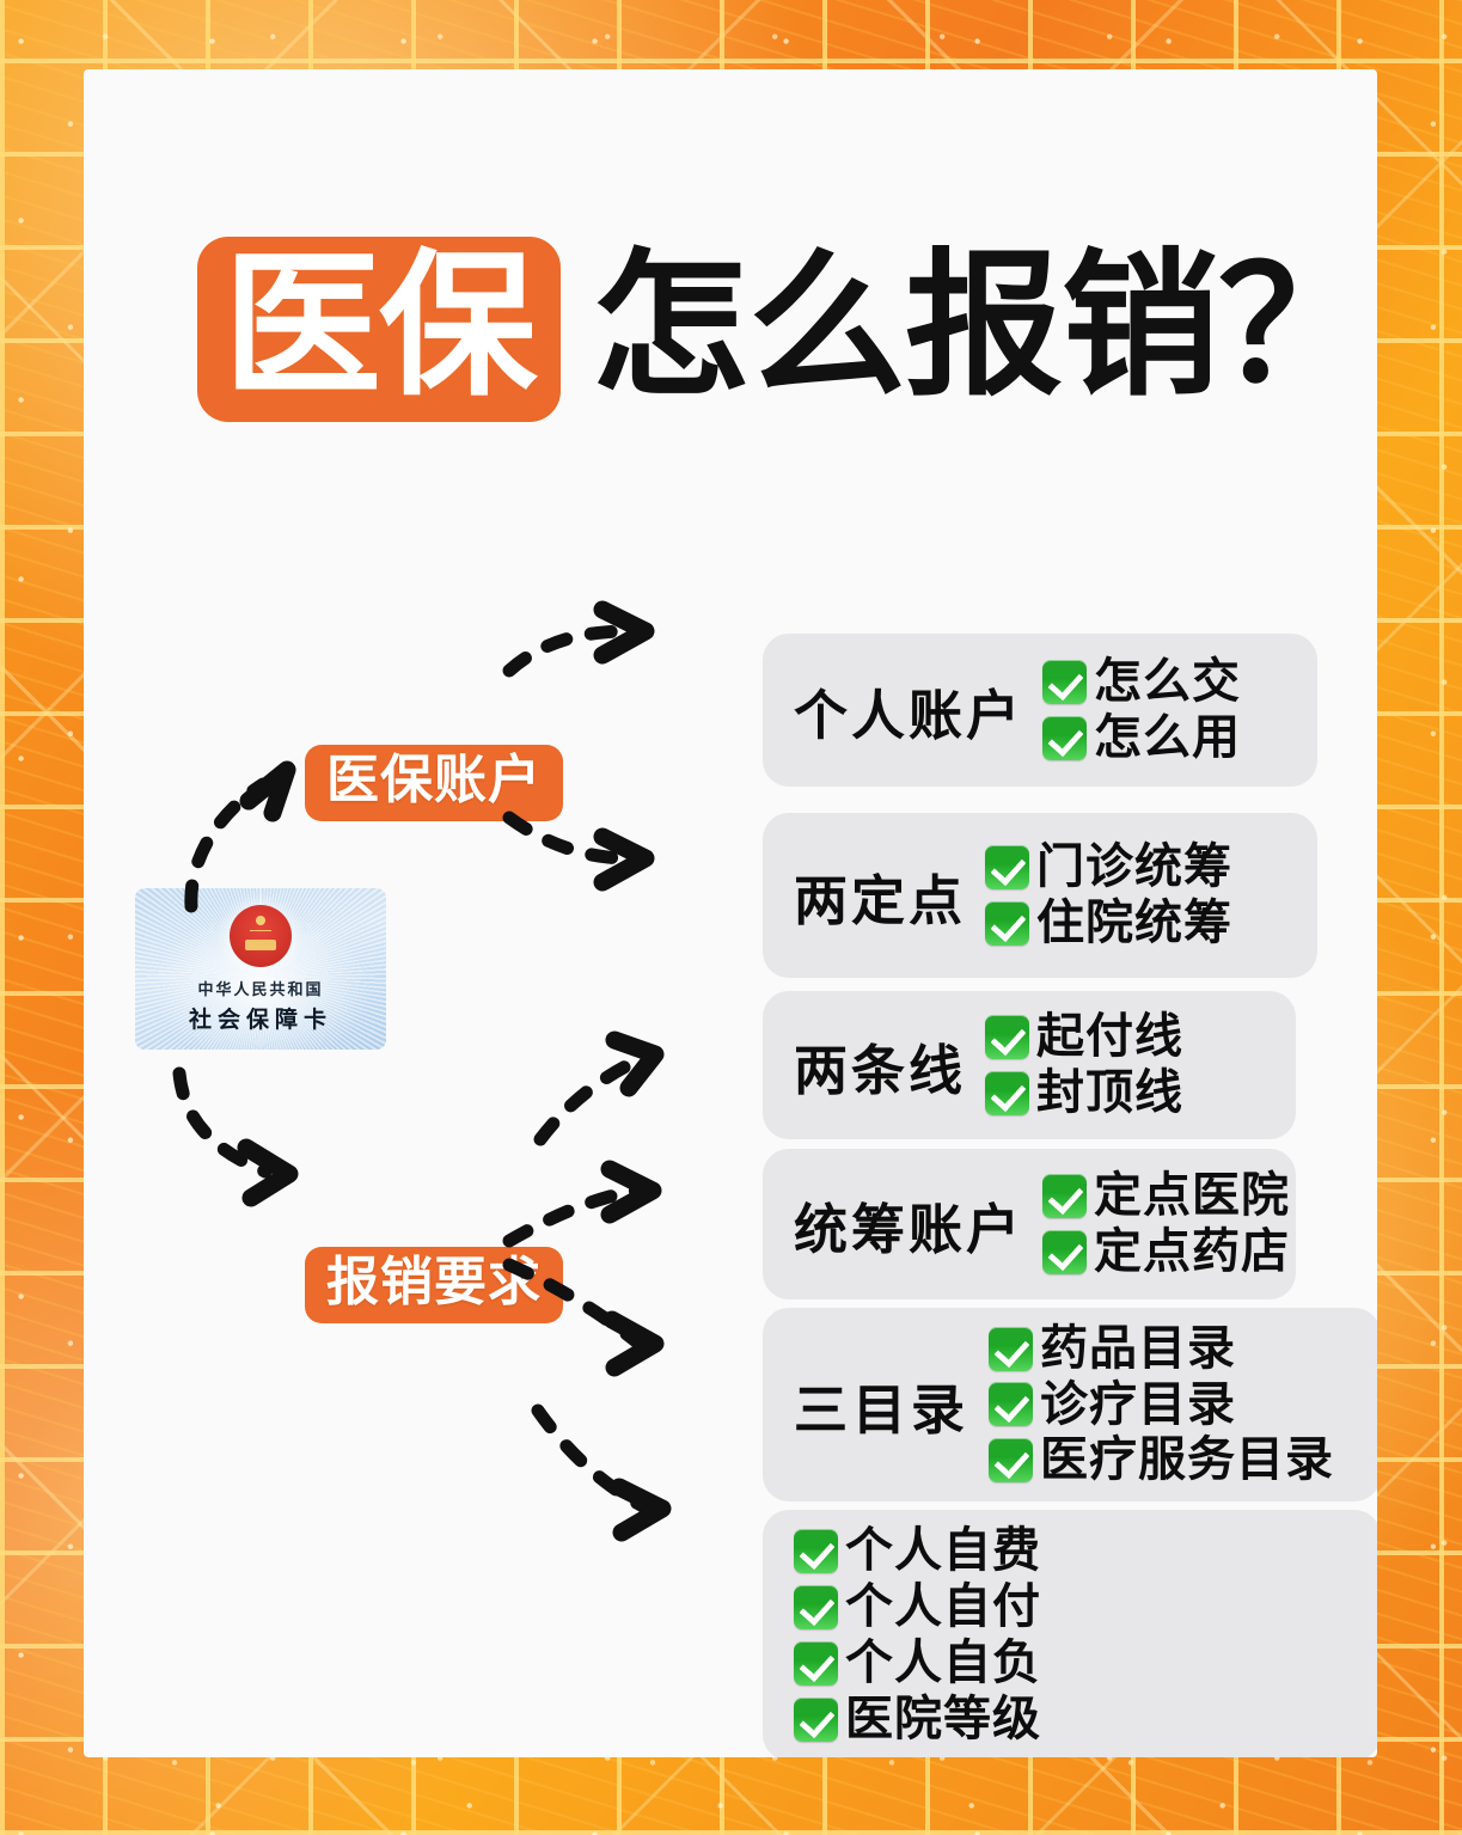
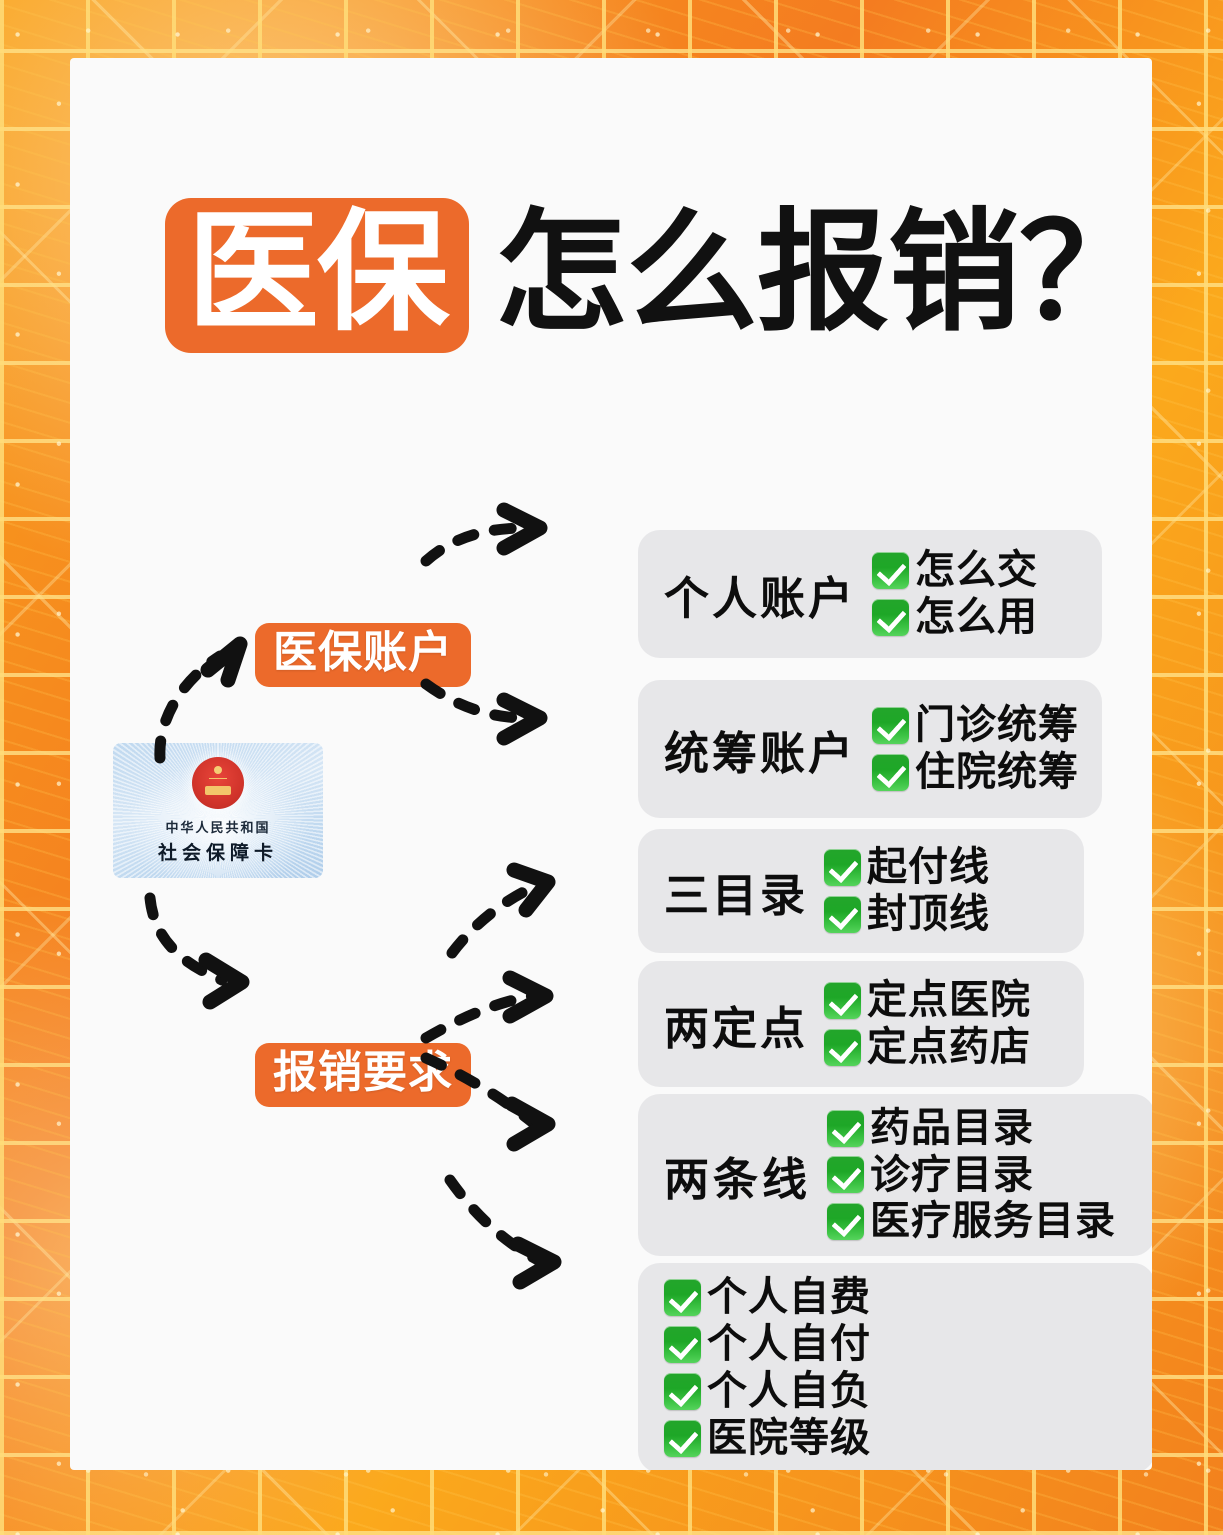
  医保
  怎么报销？
  中华人民共和国
  社会保障卡
  医保账户
  报销要求
  个人账户
  怎么交
  怎么用
- 两定点
+ 统筹账户
  门诊统筹
  住院统筹
- 两条线
+ 三目录
  起付线
  封顶线
- 统筹账户
+ 两定点
  定点医院
  定点药店
- 三目录
+ 两条线
  药品目录
  诊疗目录
  医疗服务目录
  个人自费
  个人自付
  个人自负
  医院等级
